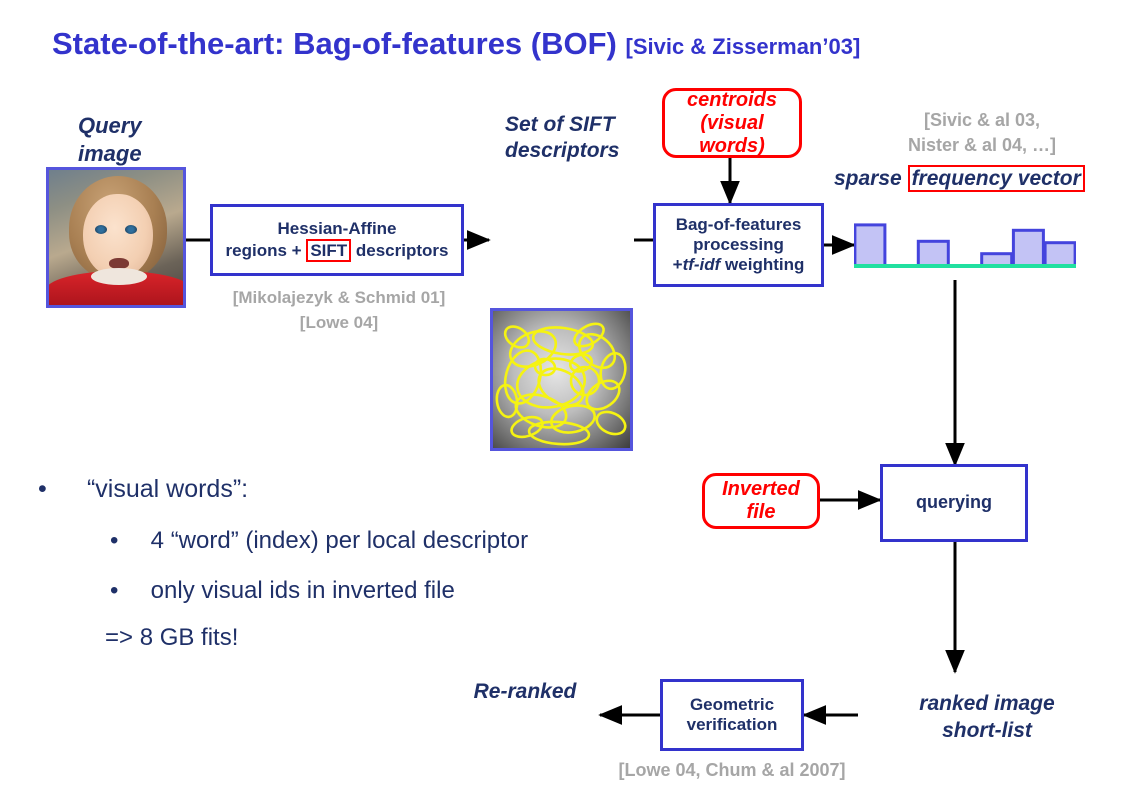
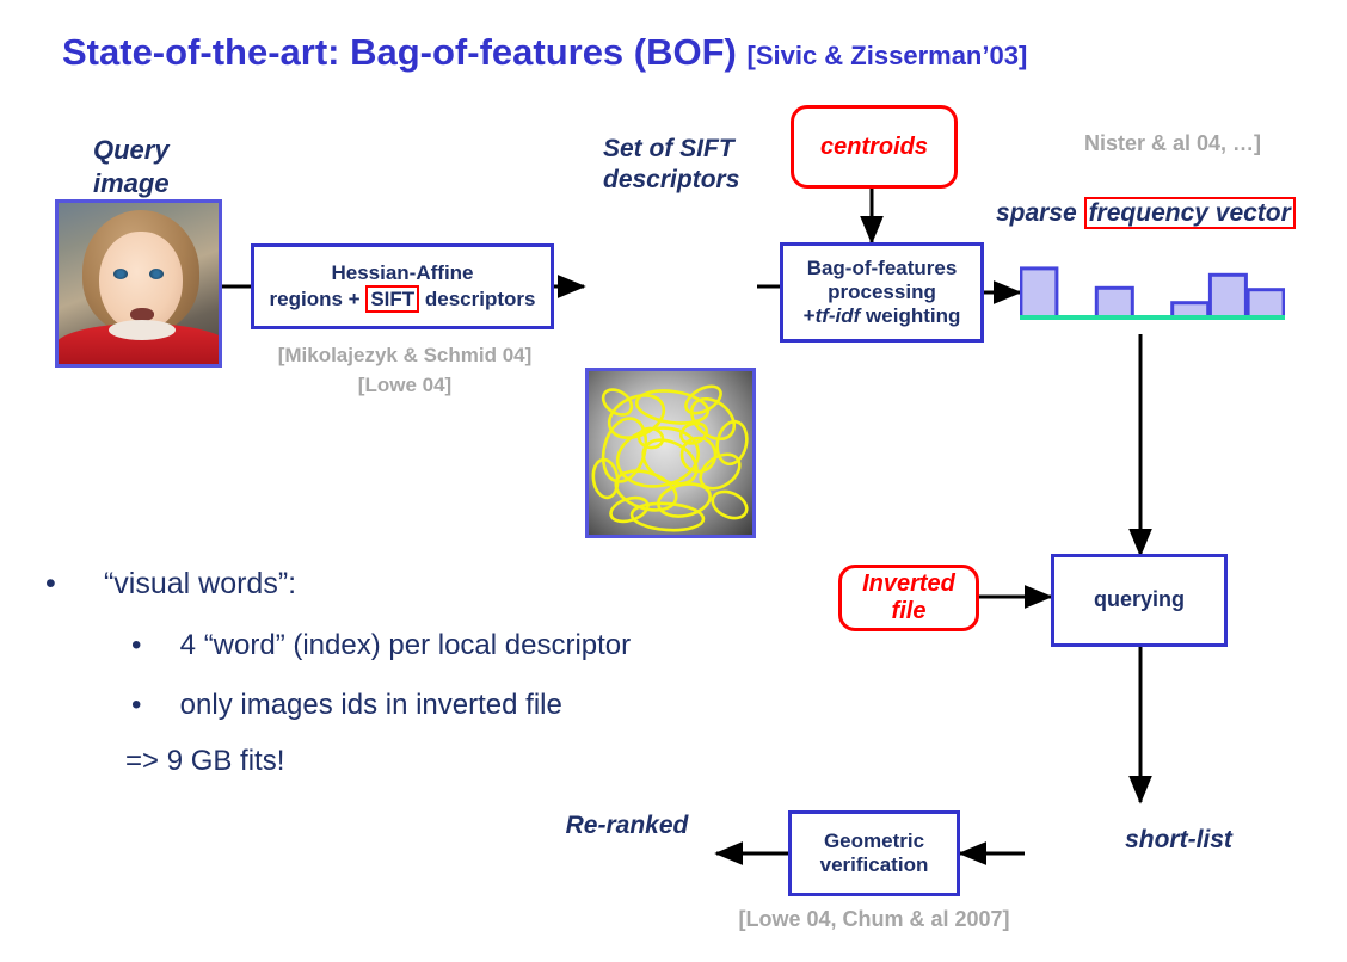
  State-of-the-art: Bag-of-features (BOF) [Sivic & Zisserman’03]
  Query
  image
  Hessian-Affine
  regions + SIFT descriptors
- [Mikolajezyk & Schmid 01]
+ [Mikolajezyk & Schmid 04]
  [Lowe 04]
  Set of SIFT
  descriptors
  centroids
- (visual words)
  Bag-of-features
  processing
  +tf-idf weighting
- [Sivic & al 03,
  Nister & al 04, …]
  sparse frequency vector
  • “visual words”:
  • 4 “word” (index) per local descriptor
- • only visual ids in inverted file
+ • only images ids in inverted file
- => 8 GB fits!
+ => 9 GB fits!
  Inverted
  file
  querying
- ranked image
  short-list
  Geometric
  verification
  [Lowe 04, Chum & al 2007]
  Re-ranked
